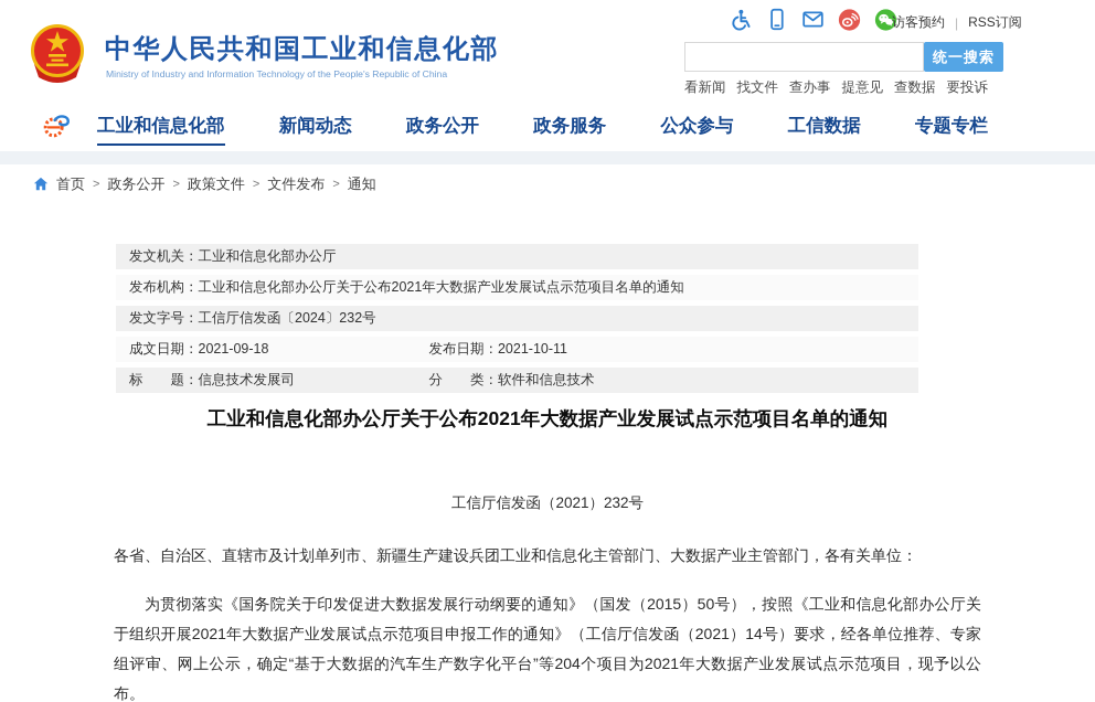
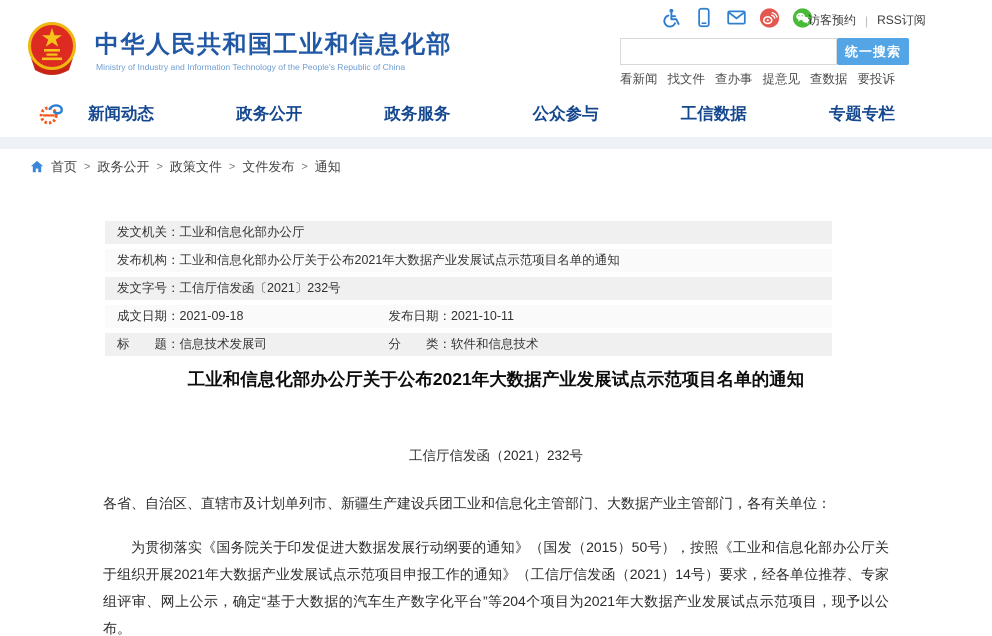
  中华人民共和国工业和信息化部
  Ministry of Industry and Information Technology of the People's Republic of China
  访客预约
  |
  RSS订阅
  统一搜索
  看新闻
  找文件
  查办事
  提意见
  查数据
  要投诉
- 工业和信息化部
  新闻动态
  政务公开
  政务服务
  公众参与
  工信数据
  专题专栏
  首页
  >
  政务公开
  >
  政策文件
  >
  文件发布
  >
  通知
  发文机关：工业和信息化部办公厅
  发布机构：工业和信息化部办公厅关于公布2021年大数据产业发展试点示范项目名单的通知
- 发文字号：工信厅信发函〔2024〕232号
+ 发文字号：工信厅信发函〔2021〕232号
  成文日期：2021-09-18 发布日期：2021-10-11
  标 题：信息技术发展司 分 类：软件和信息技术
  工业和信息化部办公厅关于公布2021年大数据产业发展试点示范项目名单的通知
  工信厅信发函（2021）232号
  各省、自治区、直辖市及计划单列市、新疆生产建设兵团工业和信息化主管部门、大数据产业主管部门，各有关单位：
  为贯彻落实《国务院关于印发促进大数据发展行动纲要的通知》（国发（2015）50号），按照《工业和信息化部办公厅关于组织开展2021年大数据产业发展试点示范项目申报工作的通知》（工信厅信发函（2021）14号）要求，经各单位推荐、专家组评审、网上公示，确定“基于大数据的汽车生产数字化平台”等204个项目为2021年大数据产业发展试点示范项目，现予以公布。
